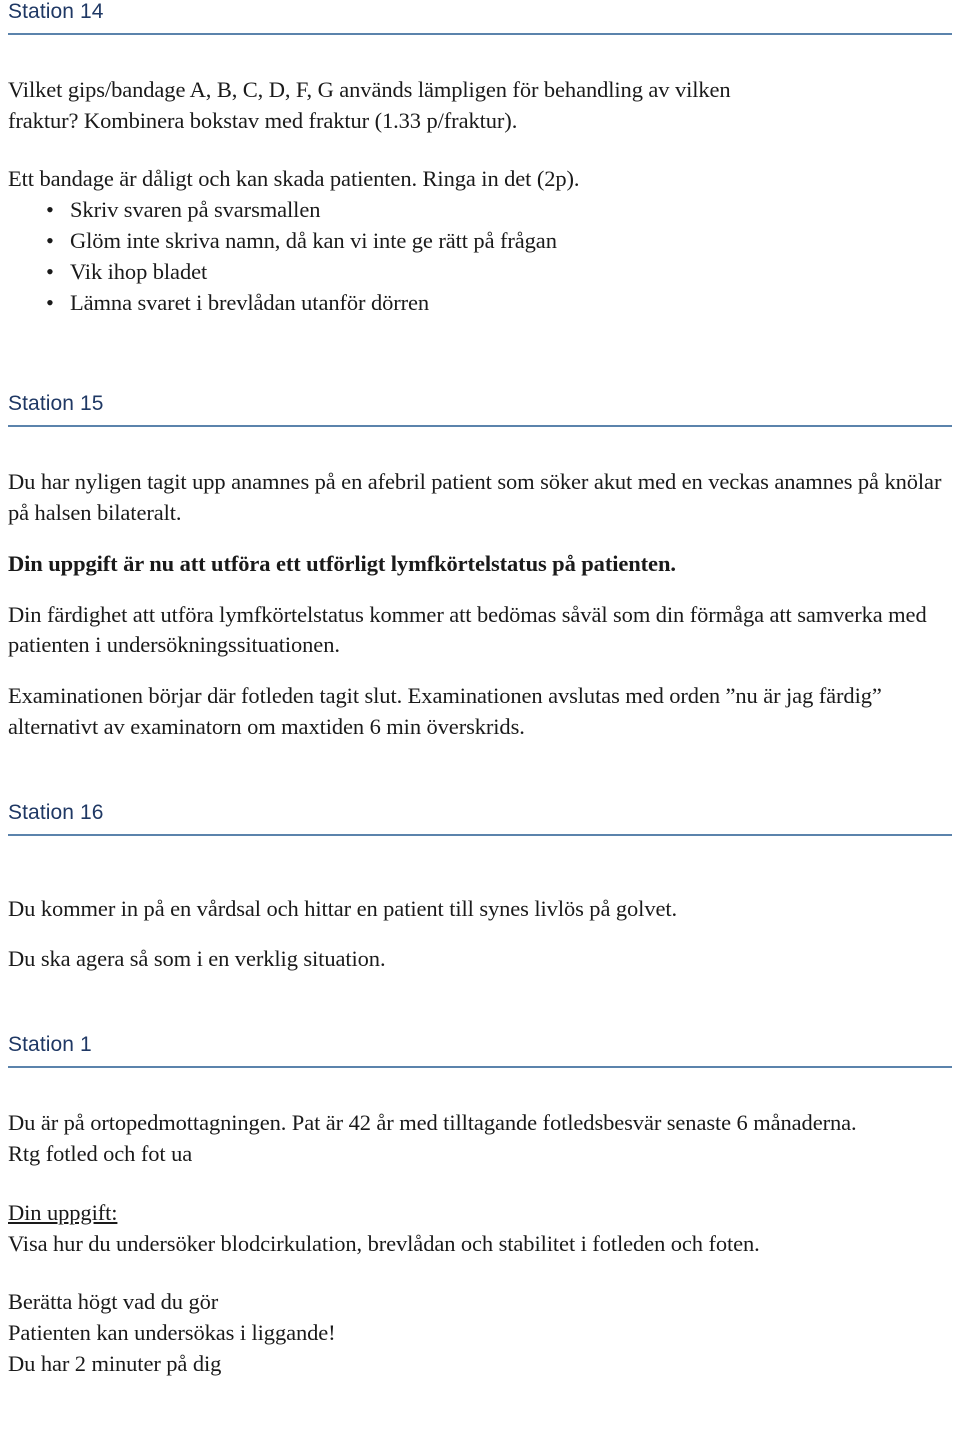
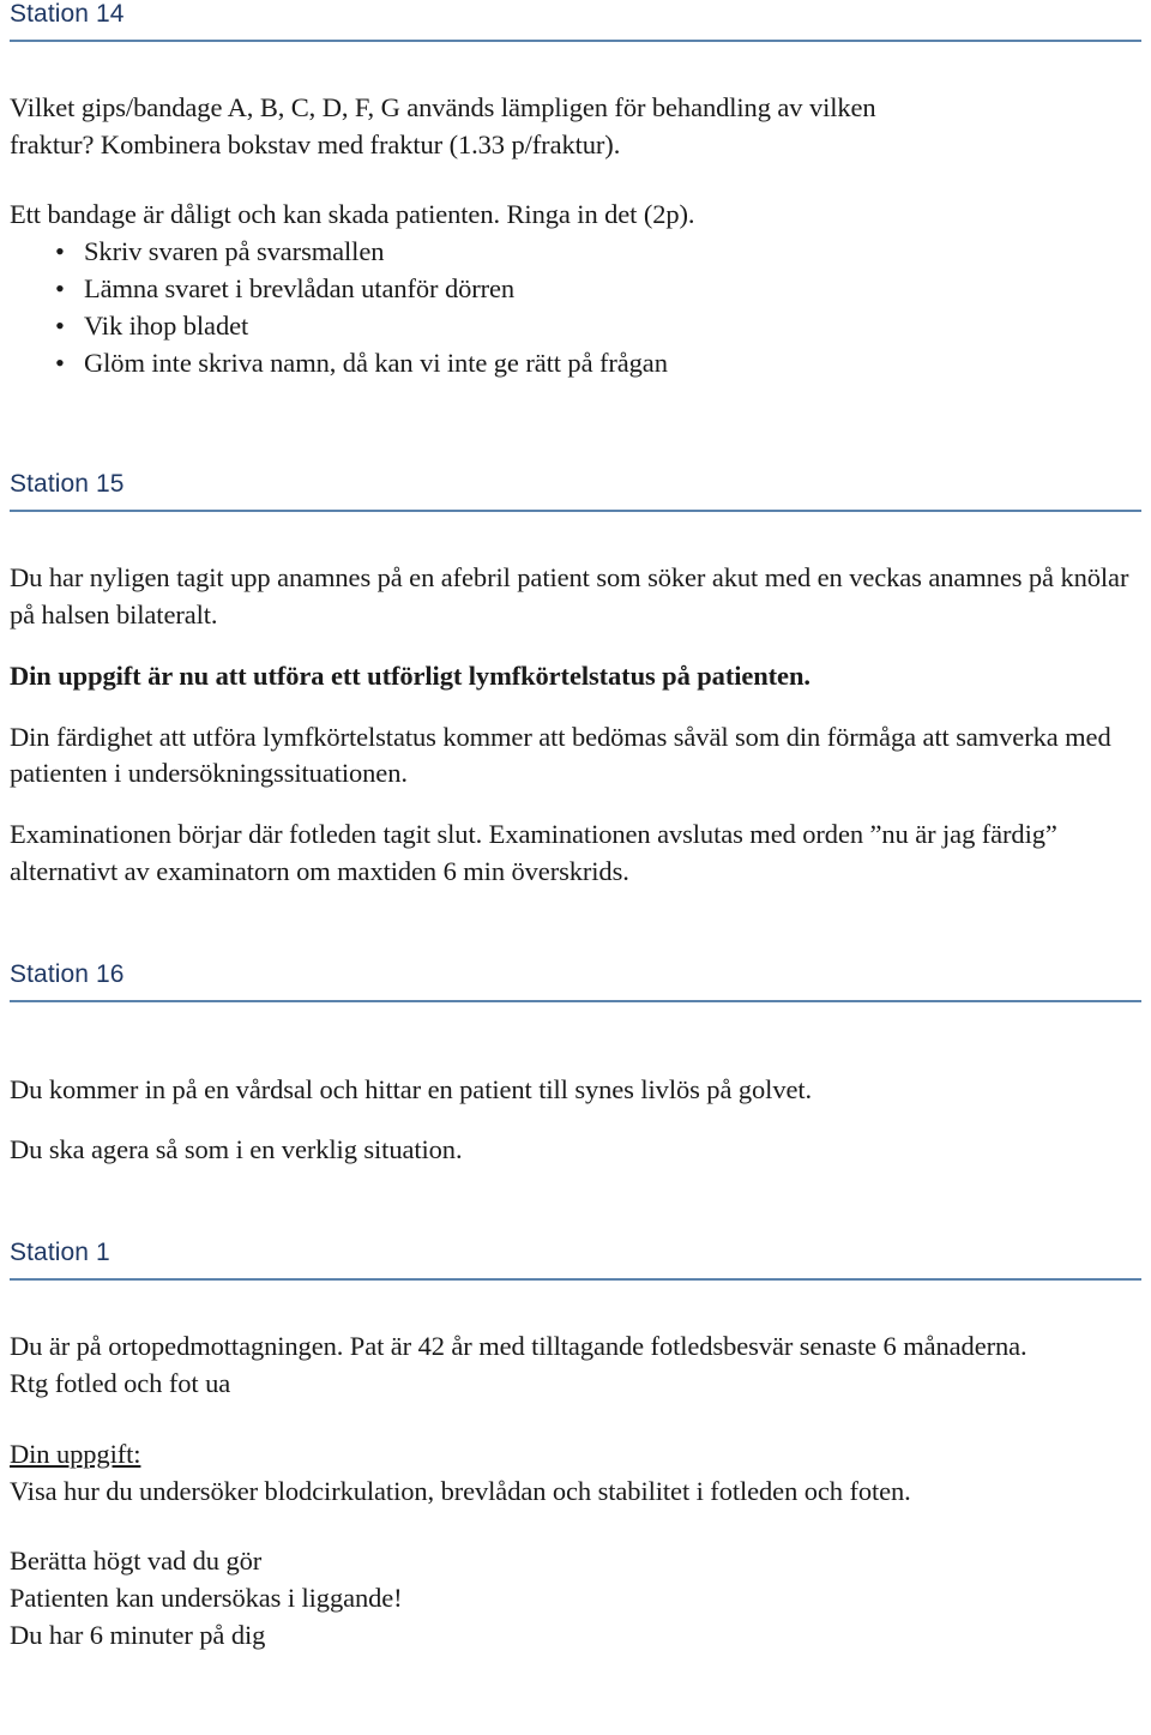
  Station 14
  Vilket gips/bandage A, B, C, D, F, G används lämpligen för behandling av vilken
  fraktur? Kombinera bokstav med fraktur (1.33 p/fraktur).
  Ett bandage är dåligt och kan skada patienten. Ringa in det (2p).
  •
  Skriv svaren på svarsmallen
  •
- Glöm inte skriva namn, då kan vi inte ge rätt på frågan
+ Lämna svaret i brevlådan utanför dörren
  •
  Vik ihop bladet
  •
- Lämna svaret i brevlådan utanför dörren
+ Glöm inte skriva namn, då kan vi inte ge rätt på frågan
  Station 15
  Du har nyligen tagit upp anamnes på en afebril patient som söker akut med en veckas anamnes på knölar på halsen bilateralt.
  Din uppgift är nu att utföra ett utförligt lymfkörtelstatus på patienten.
  Din färdighet att utföra lymfkörtelstatus kommer att bedömas såväl som din förmåga att samverka med patienten i undersökningssituationen.
  Examinationen börjar där fotleden tagit slut. Examinationen avslutas med orden ”nu är jag färdig” alternativt av examinatorn om maxtiden 6 min överskrids.
  Station 16
  Du kommer in på en vårdsal och hittar en patient till synes livlös på golvet.
  Du ska agera så som i en verklig situation.
  Station 1
  Du är på ortopedmottagningen. Pat är 42 år med tilltagande fotledsbesvär senaste 6 månaderna.
  Rtg fotled och fot ua
  Din uppgift:
  Visa hur du undersöker blodcirkulation, brevlådan och stabilitet i fotleden och foten.
  Berätta högt vad du gör
  Patienten kan undersökas i liggande!
- Du har 2 minuter på dig
+ Du har 6 minuter på dig
